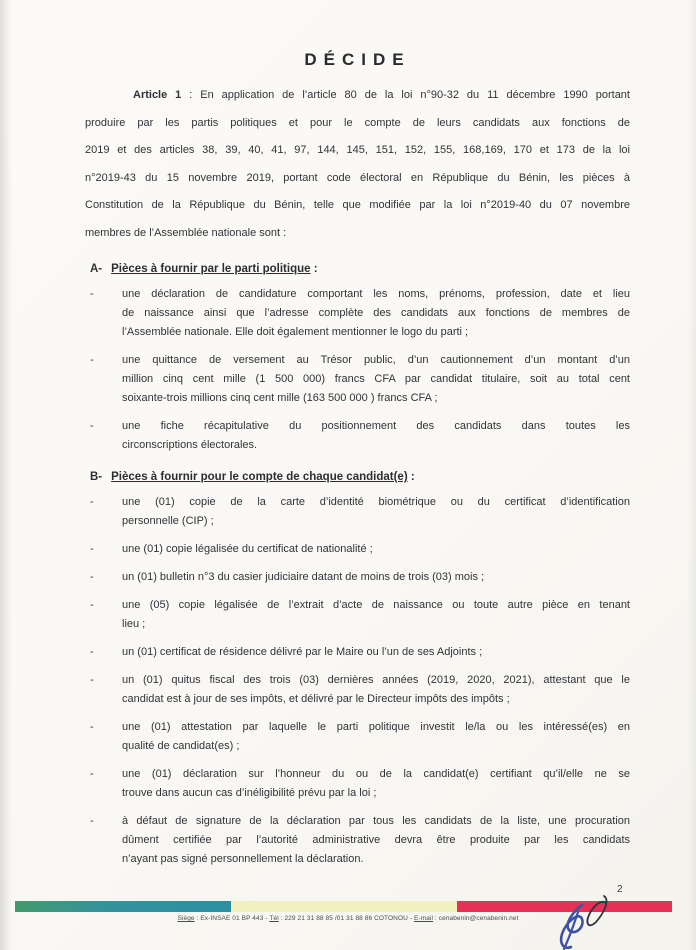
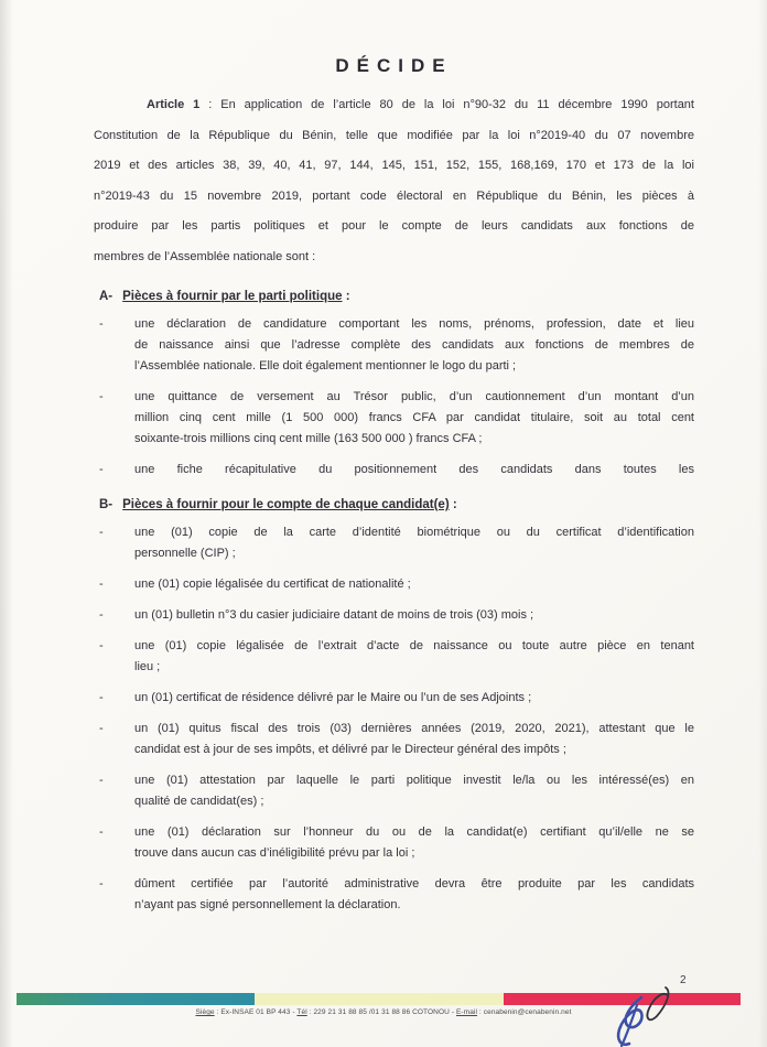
  DÉCIDE
  Article 1 : En application de l’article 80 de la loi n°90-32 du 11 décembre 1990 portant
- produire par les partis politiques et pour le compte de leurs candidats aux fonctions de
+ Constitution de la République du Bénin, telle que modifiée par la loi n°2019-40 du 07 novembre
  2019 et des articles 38, 39, 40, 41, 97, 144, 145, 151, 152, 155, 168,169, 170 et 173 de la loi
  n°2019-43 du 15 novembre 2019, portant code électoral en République du Bénin, les pièces à
- Constitution de la République du Bénin, telle que modifiée par la loi n°2019-40 du 07 novembre
+ produire par les partis politiques et pour le compte de leurs candidats aux fonctions de
  membres de l’Assemblée nationale sont :
  A- Pièces à fournir par le parti politique :
  -
  une déclaration de candidature comportant les noms, prénoms, profession, date et lieu
  de naissance ainsi que l’adresse complète des candidats aux fonctions de membres de
  l’Assemblée nationale. Elle doit également mentionner le logo du parti ;
  -
  une quittance de versement au Trésor public, d’un cautionnement d’un montant d’un
  million cinq cent mille (1 500 000) francs CFA par candidat titulaire, soit au total cent
  soixante-trois millions cinq cent mille (163 500 000 ) francs CFA ;
  -
  une fiche récapitulative du positionnement des candidats dans toutes les
- circonscriptions électorales.
  B- Pièces à fournir pour le compte de chaque candidat(e) :
  -
  une (01) copie de la carte d’identité biométrique ou du certificat d’identification
  personnelle (CIP) ;
  -
  une (01) copie légalisée du certificat de nationalité ;
  -
  un (01) bulletin n°3 du casier judiciaire datant de moins de trois (03) mois ;
  -
- une (05) copie légalisée de l’extrait d’acte de naissance ou toute autre pièce en tenant
+ une (01) copie légalisée de l’extrait d’acte de naissance ou toute autre pièce en tenant
  lieu ;
  -
  un (01) certificat de résidence délivré par le Maire ou l’un de ses Adjoints ;
  -
  un (01) quitus fiscal des trois (03) dernières années (2019, 2020, 2021), attestant que le
- candidat est à jour de ses impôts, et délivré par le Directeur impôts des impôts ;
+ candidat est à jour de ses impôts, et délivré par le Directeur général des impôts ;
  -
  une (01) attestation par laquelle le parti politique investit le/la ou les intéressé(es) en
  qualité de candidat(es) ;
  -
  une (01) déclaration sur l’honneur du ou de la candidat(e) certifiant qu’il/elle ne se
  trouve dans aucun cas d’inéligibilité prévu par la loi ;
  -
- à défaut de signature de la déclaration par tous les candidats de la liste, une procuration
  dûment certifiée par l’autorité administrative devra être produite par les candidats
  n’ayant pas signé personnellement la déclaration.
  2
